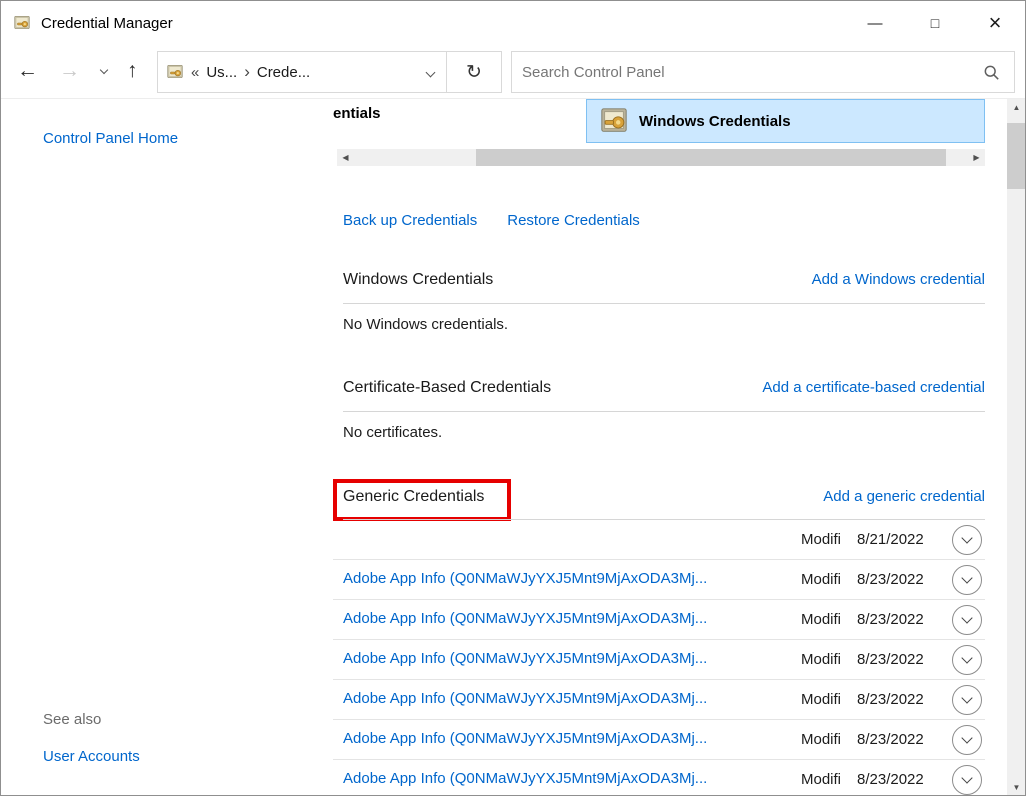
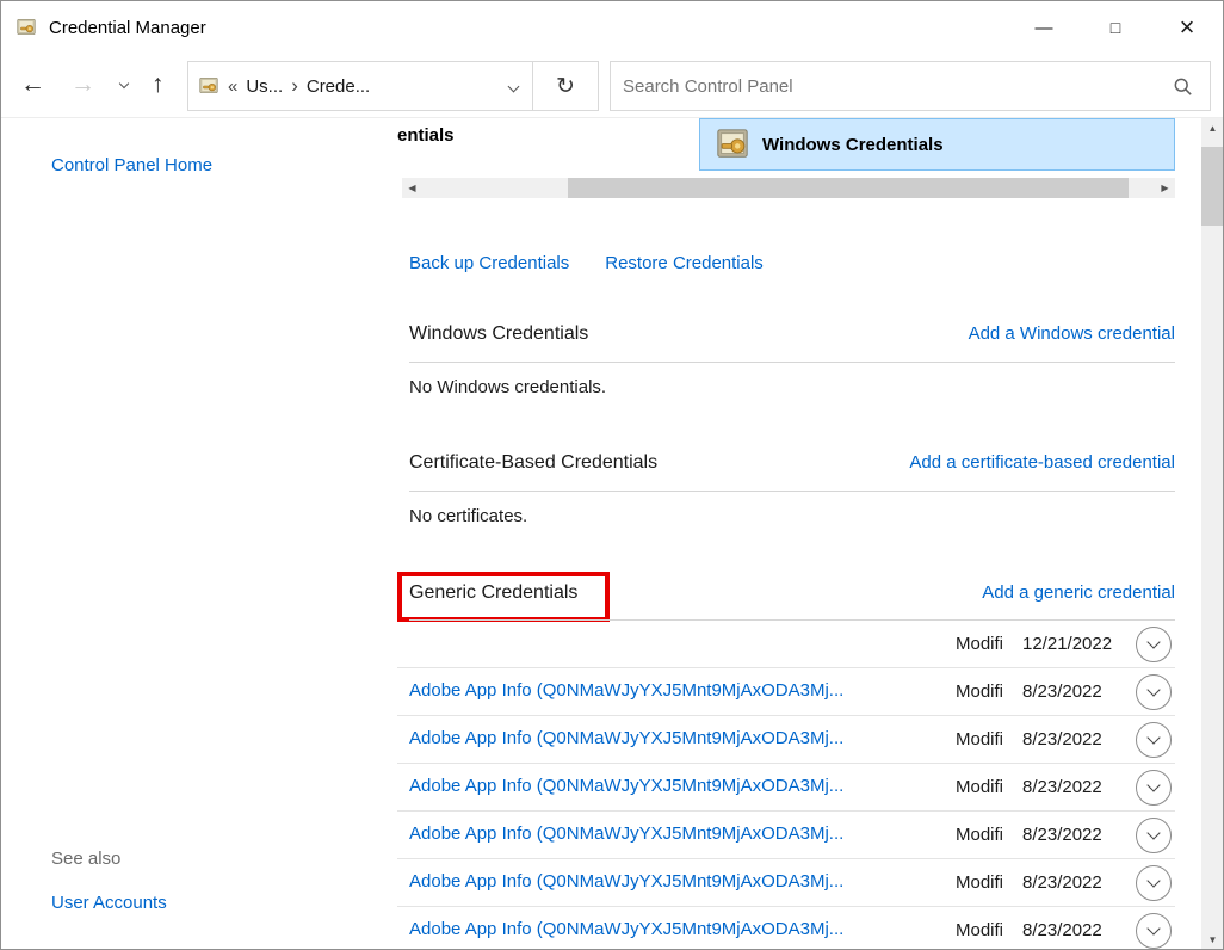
  Credential Manager
  —
  □
  ×
  ←
  →
  ↑
  «
  Us...
  ›
  Crede...
  ↻
  Search Control Panel
  Control Panel Home
  See also
  User Accounts
  entials
  Windows Credentials
  ◀
  ▶
  Back up Credentials
  Restore Credentials
  Windows Credentials
  Add a Windows credential
  No Windows credentials.
  Certificate-Based Credentials
  Add a certificate-based credential
  No certificates.
  Generic Credentials
  Add a generic credential
  Modifi
- 8/21/2022
+ 12/21/2022
  Adobe App Info (Q0NMaWJyYXJ5Mnt9MjAxODA3Mj...
  Modifi
  8/23/2022
  Adobe App Info (Q0NMaWJyYXJ5Mnt9MjAxODA3Mj...
  Modifi
  8/23/2022
  Adobe App Info (Q0NMaWJyYXJ5Mnt9MjAxODA3Mj...
  Modifi
  8/23/2022
  Adobe App Info (Q0NMaWJyYXJ5Mnt9MjAxODA3Mj...
  Modifi
  8/23/2022
  Adobe App Info (Q0NMaWJyYXJ5Mnt9MjAxODA3Mj...
  Modifi
  8/23/2022
  Adobe App Info (Q0NMaWJyYXJ5Mnt9MjAxODA3Mj...
  Modifi
  8/23/2022
  ▲
  ▼
